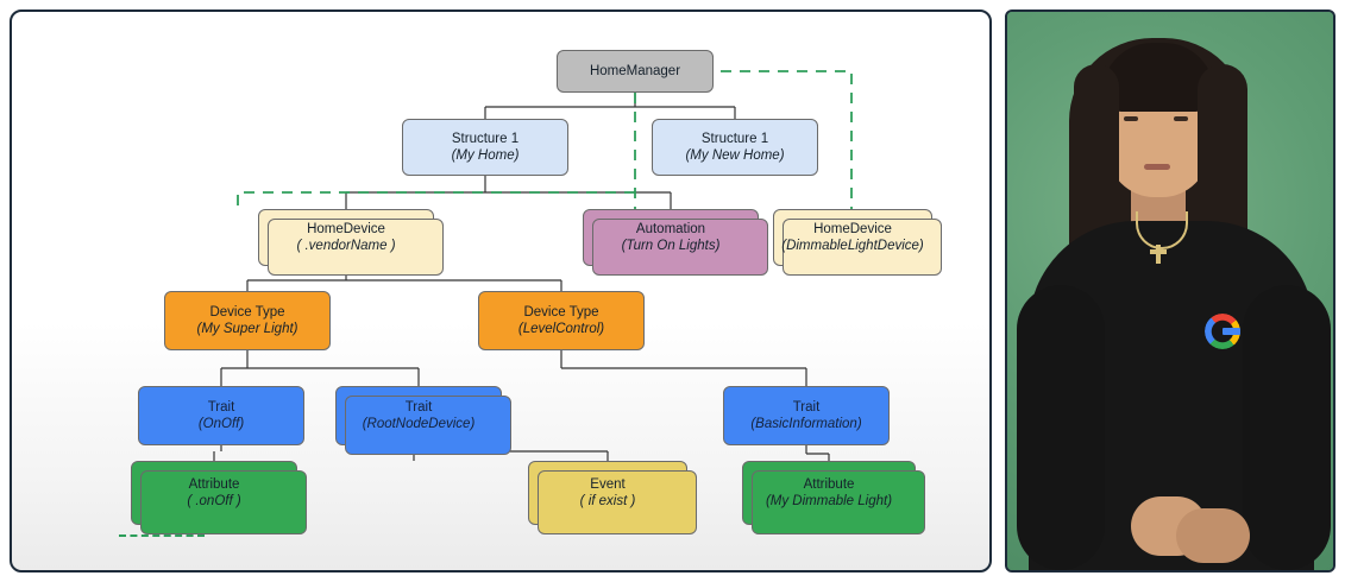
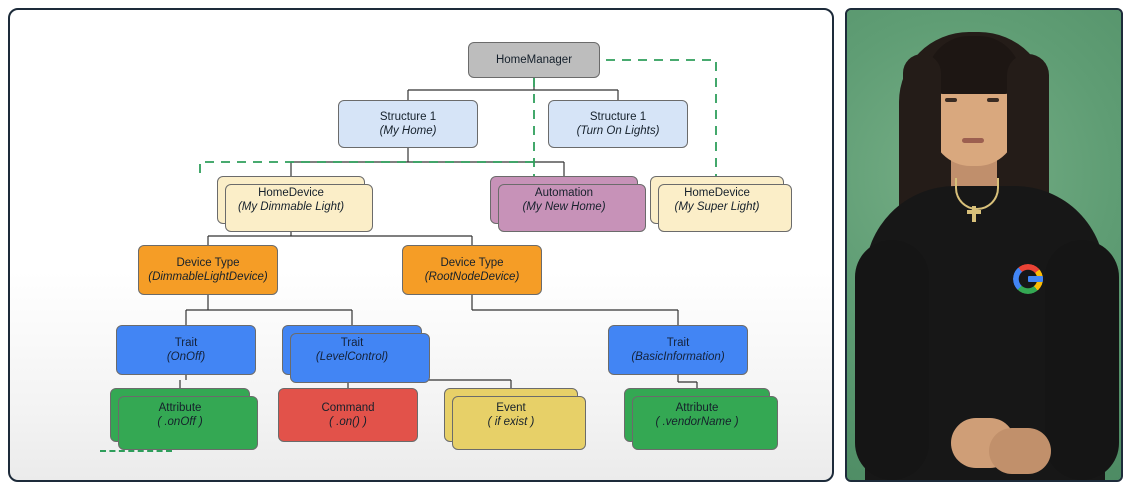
  HomeManager
  Structure 1
  (My Home)
  Structure 1
- (My New Home)
+ (Turn On Lights)
  HomeDevice
- ( .vendorName )
+ (My Dimmable Light)
  Automation
- (Turn On Lights)
+ (My New Home)
  HomeDevice
- (DimmableLightDevice)
+ (My Super Light)
  Device Type
- (My Super Light)
+ (DimmableLightDevice)
  Device Type
- (LevelControl)
+ (RootNodeDevice)
  Trait
  (OnOff)
  Trait
- (RootNodeDevice)
+ (LevelControl)
  Trait
  (BasicInformation)
  Attribute
  ( .onOff )
+ Command
+ ( .on() )
  Event
  ( if exist )
  Attribute
- (My Dimmable Light)
+ ( .vendorName )
